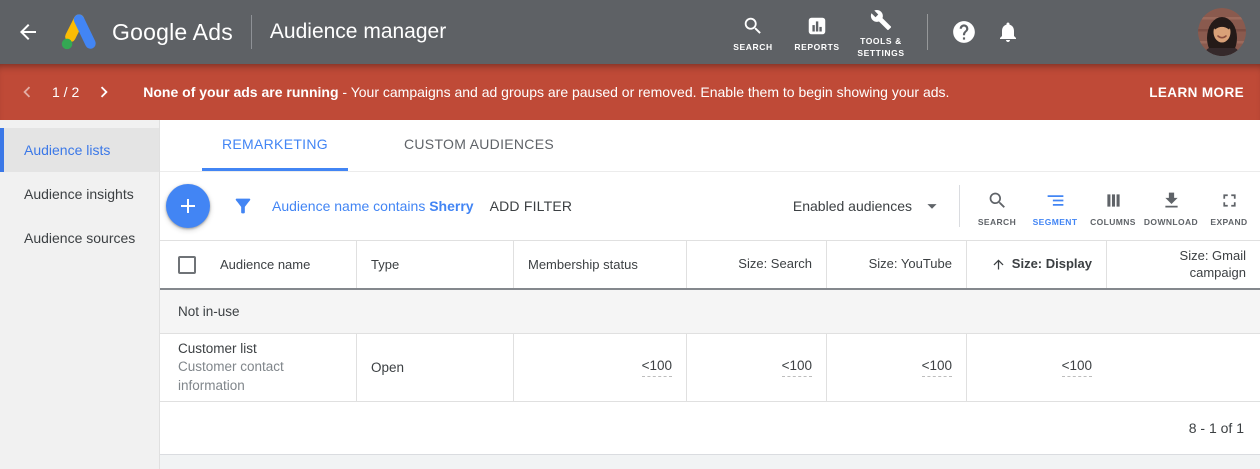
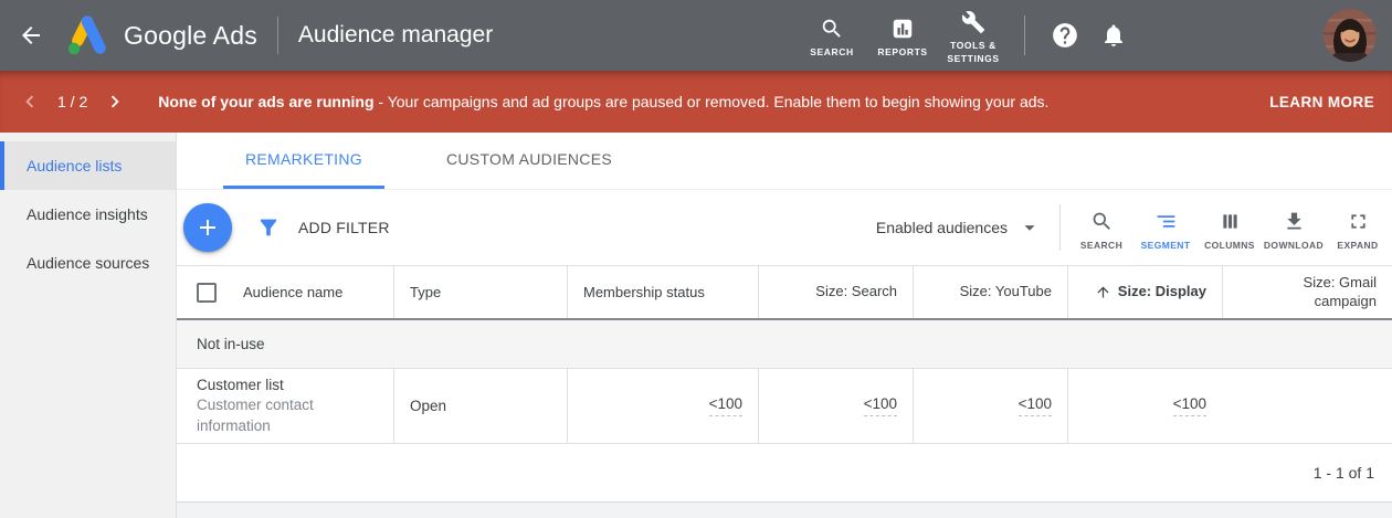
  Google Ads
  Audience manager
  SEARCH
  REPORTS
  TOOLS & SETTINGS
  1 / 2
  None of your ads are running - Your campaigns and ad groups are paused or removed. Enable them to begin showing your ads.
  LEARN MORE
  Audience lists
  Audience insights
  Audience sources
  REMARKETING
  CUSTOM AUDIENCES
- Audience name contains Sherry
  ADD FILTER
  Enabled audiences
  SEARCH
  SEGMENT
  COLUMNS
  DOWNLOAD
  EXPAND
  Audience name
  Type
  Membership status
  Size: Search
  Size: YouTube
  Size: Display
  Size: Gmail campaign
  Not in-use
  Customer list
  Customer contact information
  Open
  <100
  <100
  <100
  <100
- 8 - 1 of 1
+ 1 - 1 of 1
